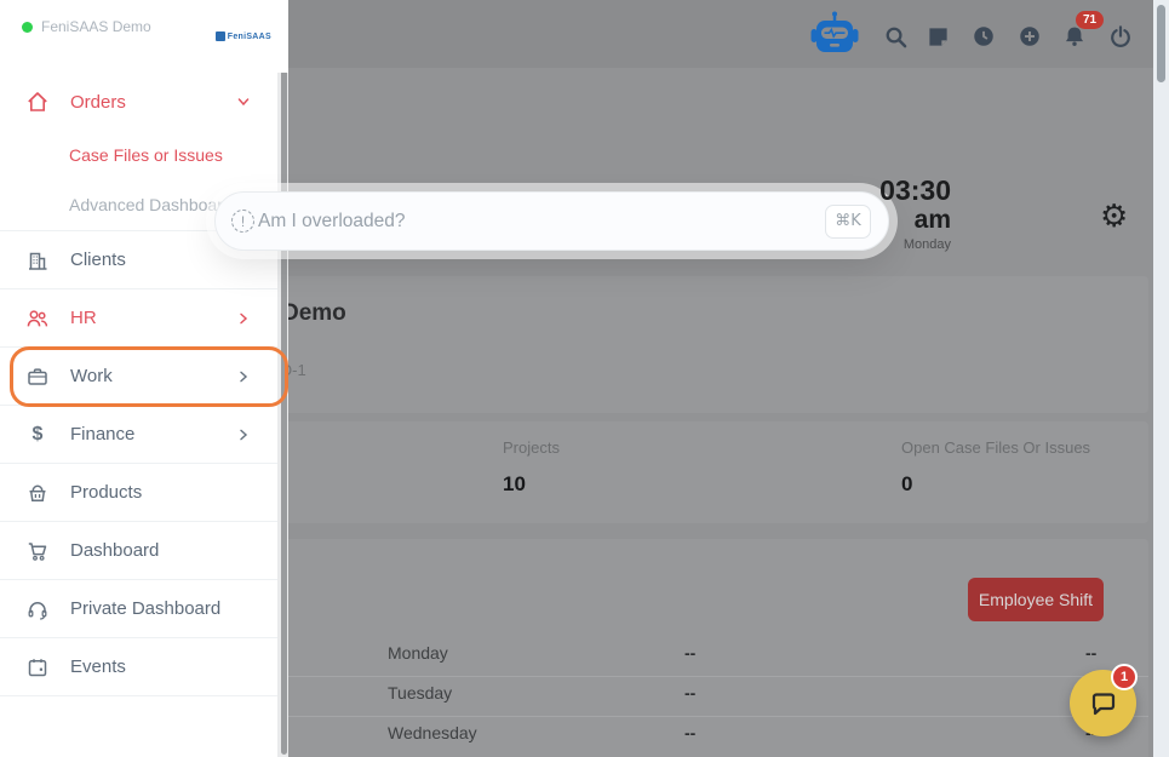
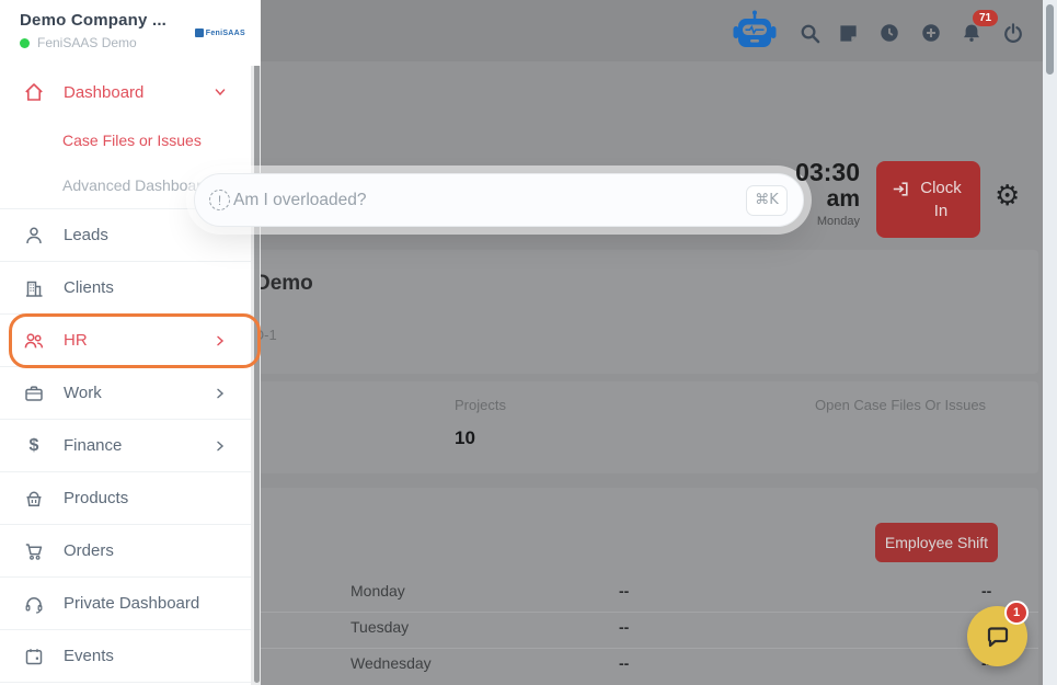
  71
  Demo
  Projects
  10
  Open Case Files Or Issues
- 0
  Employee Shift
  Monday
  --
  --
  Tuesday
  --
  Wednesday
  --
+ Demo Company ...
  FeniSAAS Demo
- Orders
+ Dashboard
  Case Files or Issues
  Advanced Dashboa
+ Leads
  Clients
  HR
  Work
  $
  Finance
  Products
- Dashboard
+ Orders
  Private Dashboard
  Events
  !
  Am I overloaded?
  ⌘K
  03:30
  am
  Monday
+ Clock In
  ⚙
  1
